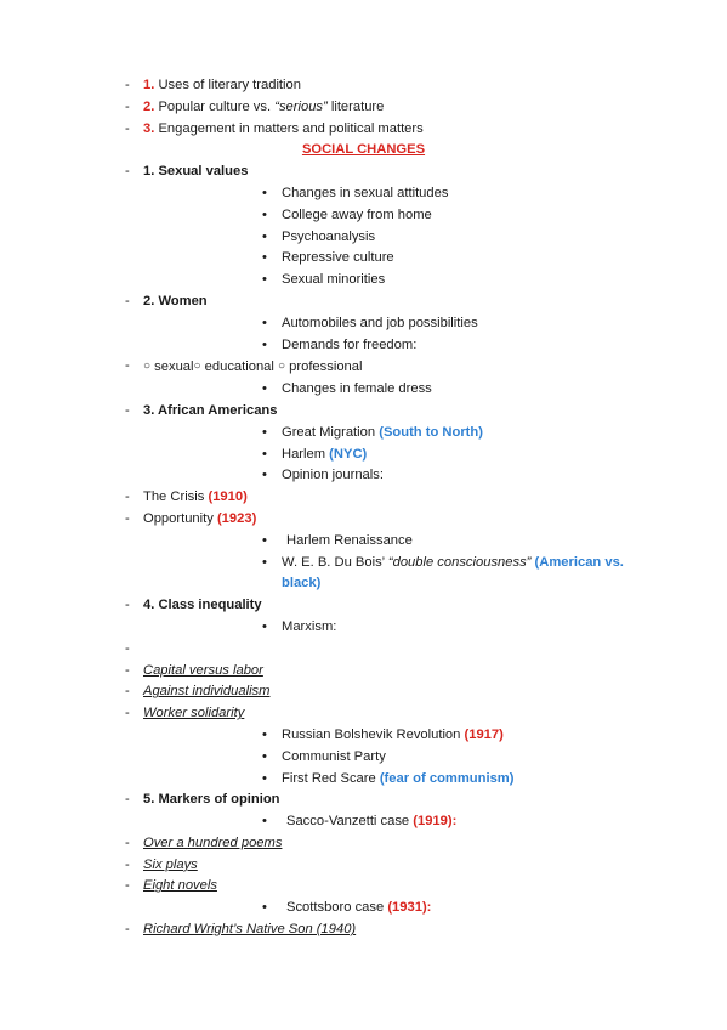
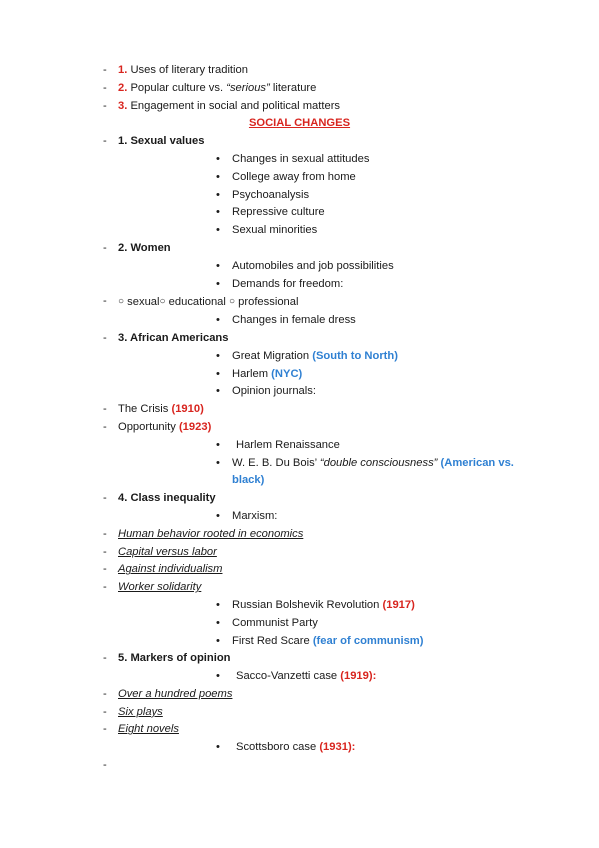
  -
  1. Uses of literary tradition
  -
  2. Popular culture vs. “serious” literature
  -
- 3. Engagement in matters and political matters
+ 3. Engagement in social and political matters
  SOCIAL CHANGES
  -
  1. Sexual values
  •
  Changes in sexual attitudes
  •
  College away from home
  •
  Psychoanalysis
  •
  Repressive culture
  •
  Sexual minorities
  -
  2. Women
  •
  Automobiles and job possibilities
  •
  Demands for freedom:
  -
  ○ sexual○ educational ○ professional
  •
  Changes in female dress
  -
  3. African Americans
  •
  Great Migration (South to North)
  •
  Harlem (NYC)
  •
  Opinion journals:
  -
  The Crisis (1910)
  -
  Opportunity (1923)
  •
  Harlem Renaissance
  •
  W. E. B. Du Bois’ “double consciousness” (American vs. black)
  -
  4. Class inequality
  •
  Marxism:
  -
+ Human behavior rooted in economics
  -
  Capital versus labor
  -
  Against individualism
  -
  Worker solidarity
  •
  Russian Bolshevik Revolution (1917)
  •
  Communist Party
  •
  First Red Scare (fear of communism)
  -
  5. Markers of opinion
  •
  Sacco-Vanzetti case (1919):
  -
  Over a hundred poems
  -
  Six plays
  -
  Eight novels
  •
  Scottsboro case (1931):
  -
- Richard Wright’s Native Son (1940)
